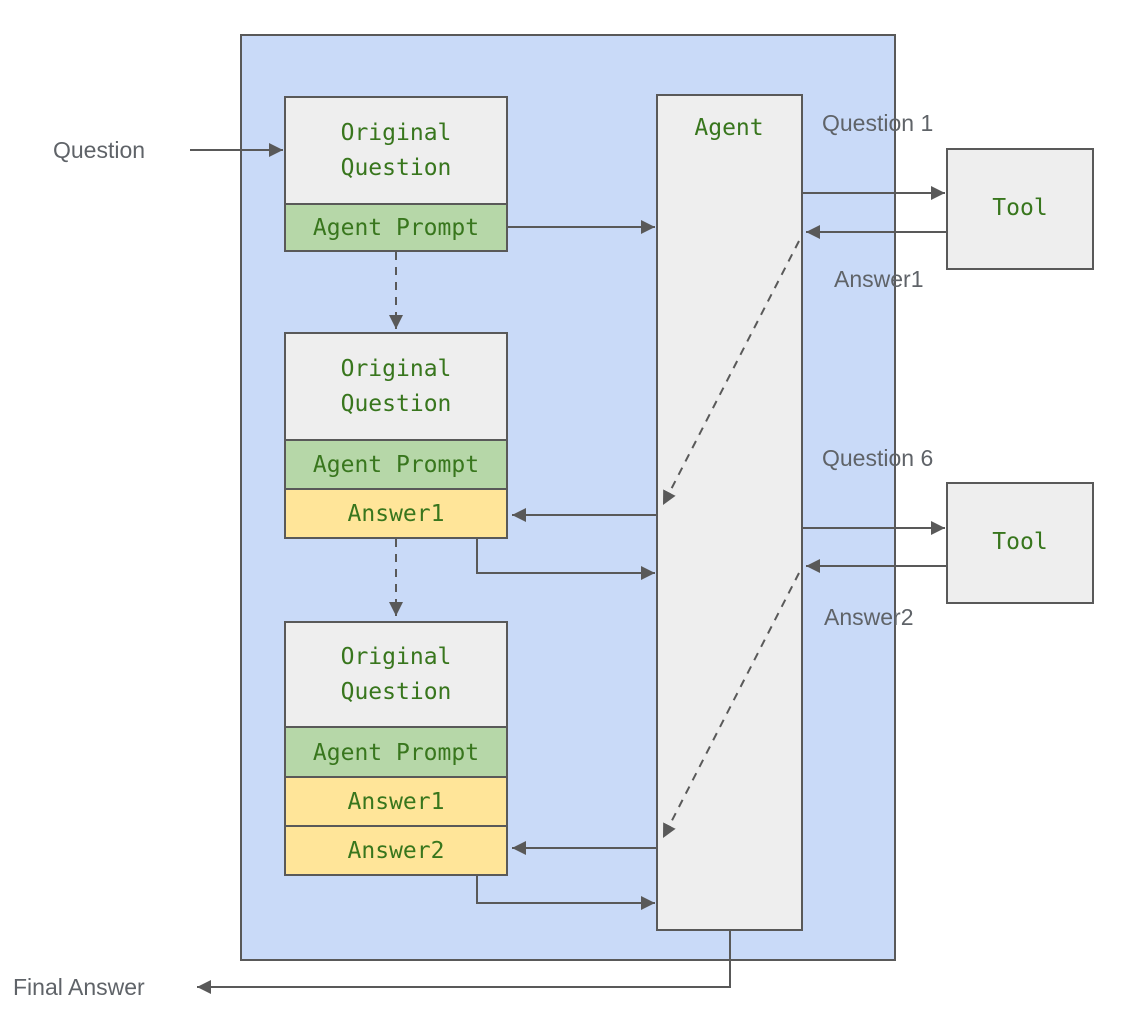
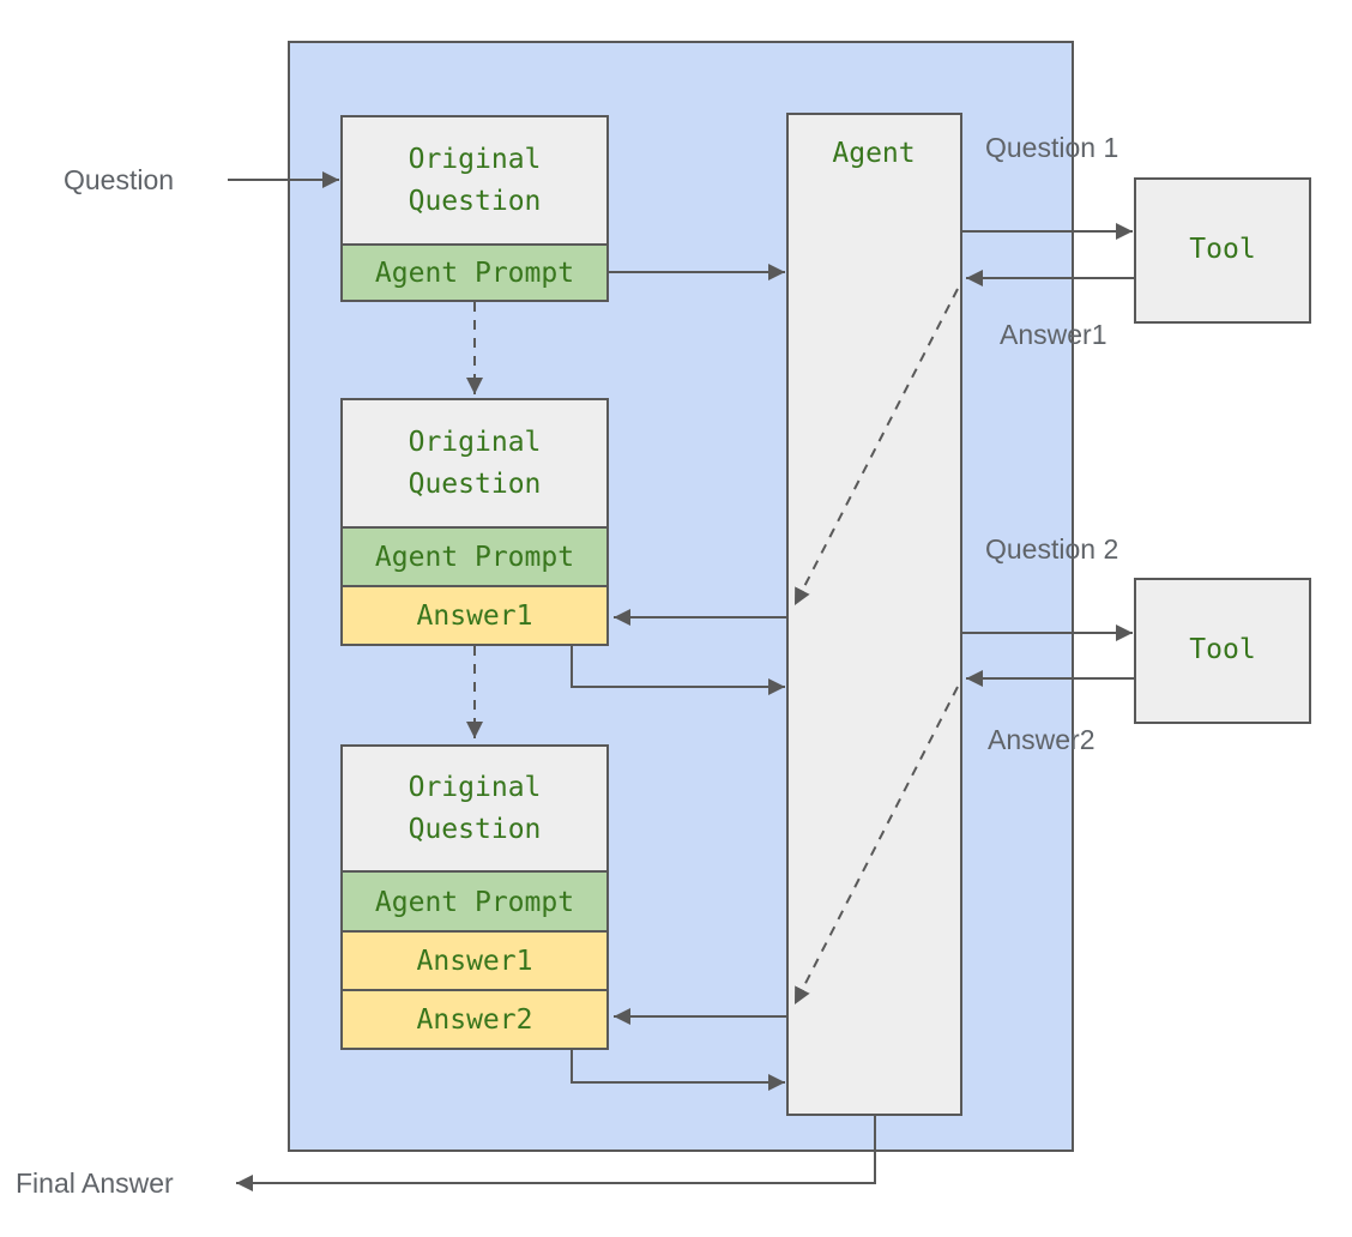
  Agent
  Tool
  Tool
  Original
  Question
  Agent Prompt
  Original
  Question
  Agent Prompt
  Answer1
  Original
  Question
  Agent Prompt
  Answer1
  Answer2
  Question
  Question 1
  Answer1
- Question 6
+ Question 2
  Answer2
  Final Answer
